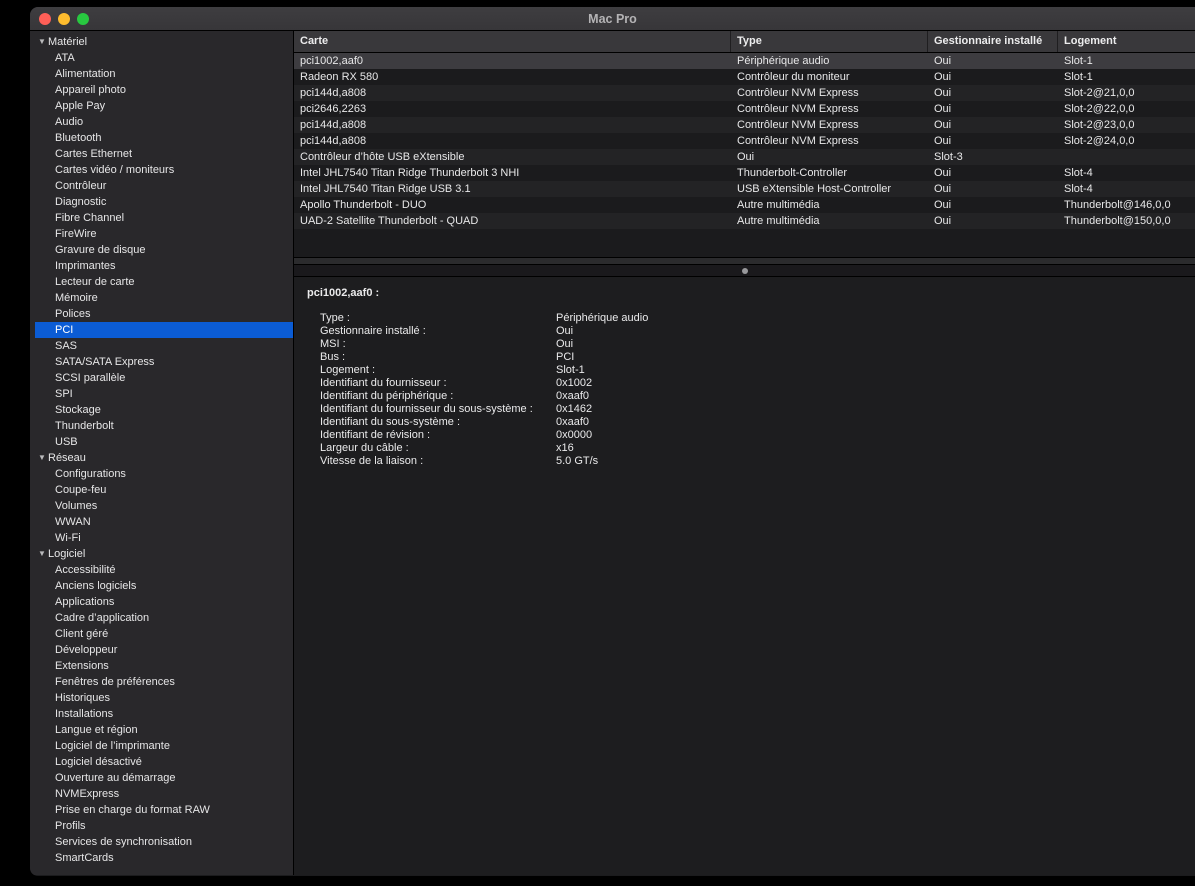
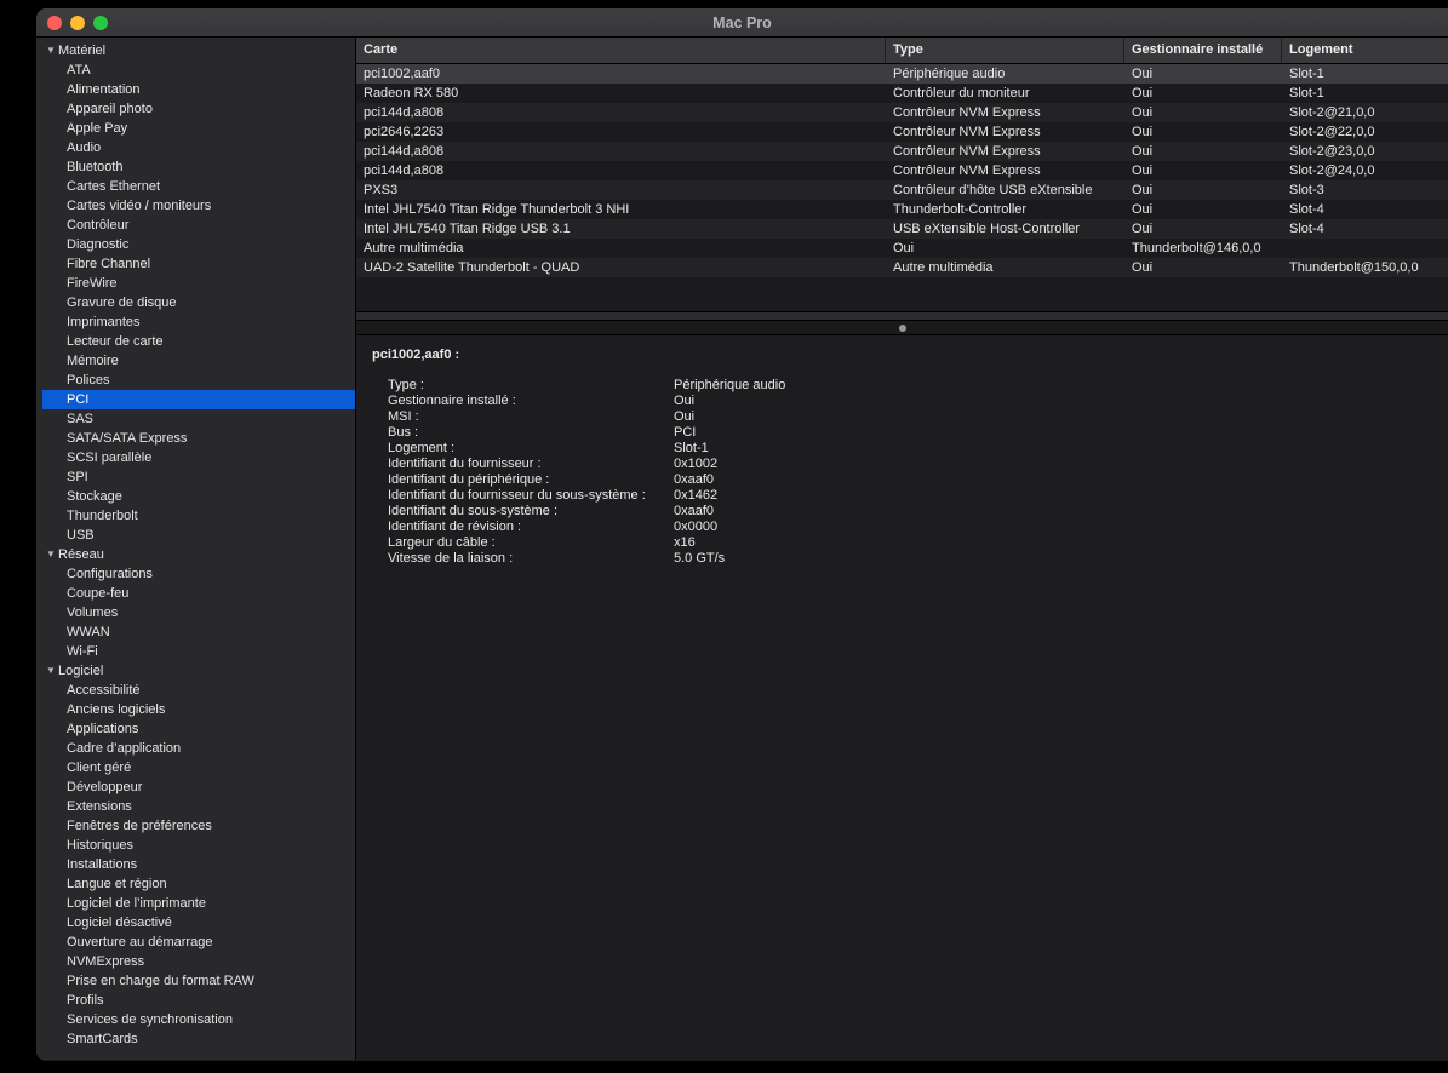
  Mac Pro
  ▼ Matériel
  ATA
  Alimentation
  Appareil photo
  Apple Pay
  Audio
  Bluetooth
  Cartes Ethernet
  Cartes vidéo / moniteurs
  Contrôleur
  Diagnostic
  Fibre Channel
  FireWire
  Gravure de disque
  Imprimantes
  Lecteur de carte
  Mémoire
  Polices
  PCI
  SAS
  SATA/SATA Express
  SCSI parallèle
  SPI
  Stockage
  Thunderbolt
  USB
  ▼ Réseau
  Configurations
  Coupe-feu
  Volumes
  WWAN
  Wi-Fi
  ▼ Logiciel
  Accessibilité
  Anciens logiciels
  Applications
  Cadre d’application
  Client géré
  Développeur
  Extensions
  Fenêtres de préférences
  Historiques
  Installations
  Langue et région
  Logiciel de l’imprimante
  Logiciel désactivé
  Ouverture au démarrage
  NVMExpress
  Prise en charge du format RAW
  Profils
  Services de synchronisation
  SmartCards
  Carte
  Type
  Gestionnaire installé
  Logement
  pci1002,aaf0
  Périphérique audio
  Oui
  Slot-1
  Radeon RX 580
  Contrôleur du moniteur
  Oui
  Slot-1
  pci144d,a808
  Contrôleur NVM Express
  Oui
  Slot-2@21,0,0
  pci2646,2263
  Contrôleur NVM Express
  Oui
  Slot-2@22,0,0
  pci144d,a808
  Contrôleur NVM Express
  Oui
  Slot-2@23,0,0
  pci144d,a808
  Contrôleur NVM Express
  Oui
  Slot-2@24,0,0
+ PXS3
  Contrôleur d’hôte USB eXtensible
  Oui
  Slot-3
  Intel JHL7540 Titan Ridge Thunderbolt 3 NHI
  Thunderbolt-Controller
  Oui
  Slot-4
  Intel JHL7540 Titan Ridge USB 3.1
  USB eXtensible Host-Controller
  Oui
  Slot-4
- Apollo Thunderbolt - DUO
  Autre multimédia
  Oui
  Thunderbolt@146,0,0
  UAD-2 Satellite Thunderbolt - QUAD
  Autre multimédia
  Oui
  Thunderbolt@150,0,0
  pci1002,aaf0 :
  Type :
  Périphérique audio
  Gestionnaire installé :
  Oui
  MSI :
  Oui
  Bus :
  PCI
  Logement :
  Slot-1
  Identifiant du fournisseur :
  0x1002
  Identifiant du périphérique :
  0xaaf0
  Identifiant du fournisseur du sous-système :
  0x1462
  Identifiant du sous-système :
  0xaaf0
  Identifiant de révision :
  0x0000
  Largeur du câble :
  x16
  Vitesse de la liaison :
  5.0 GT/s
